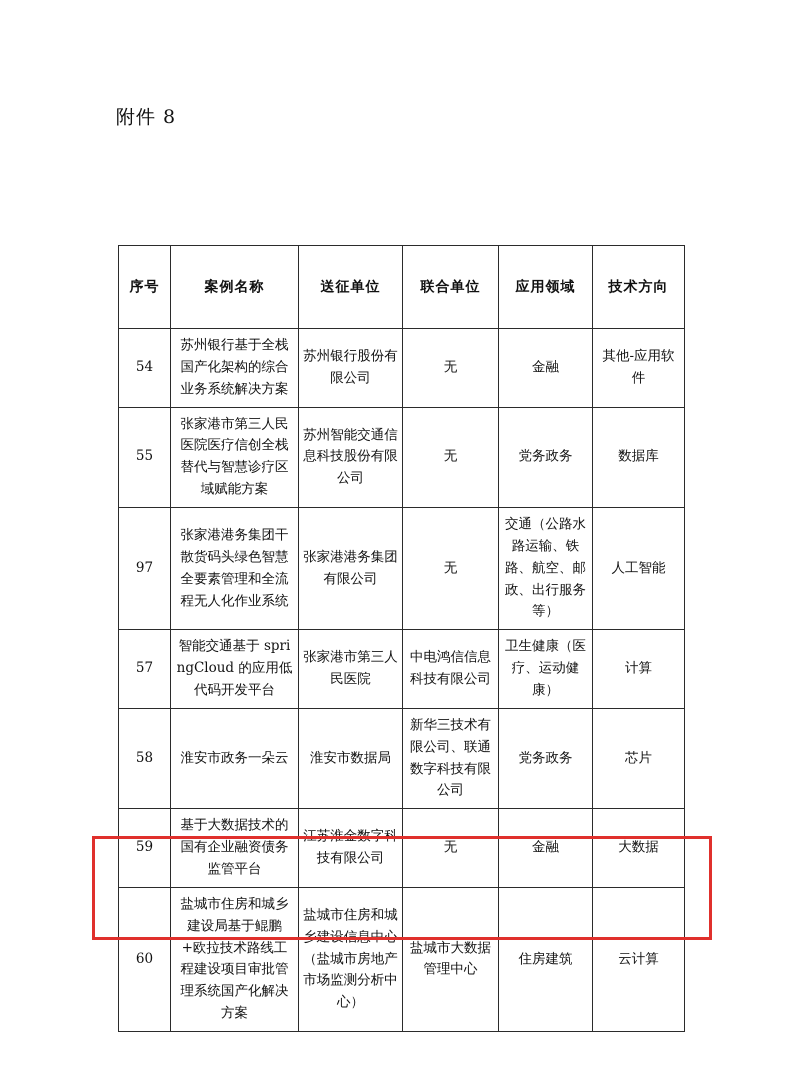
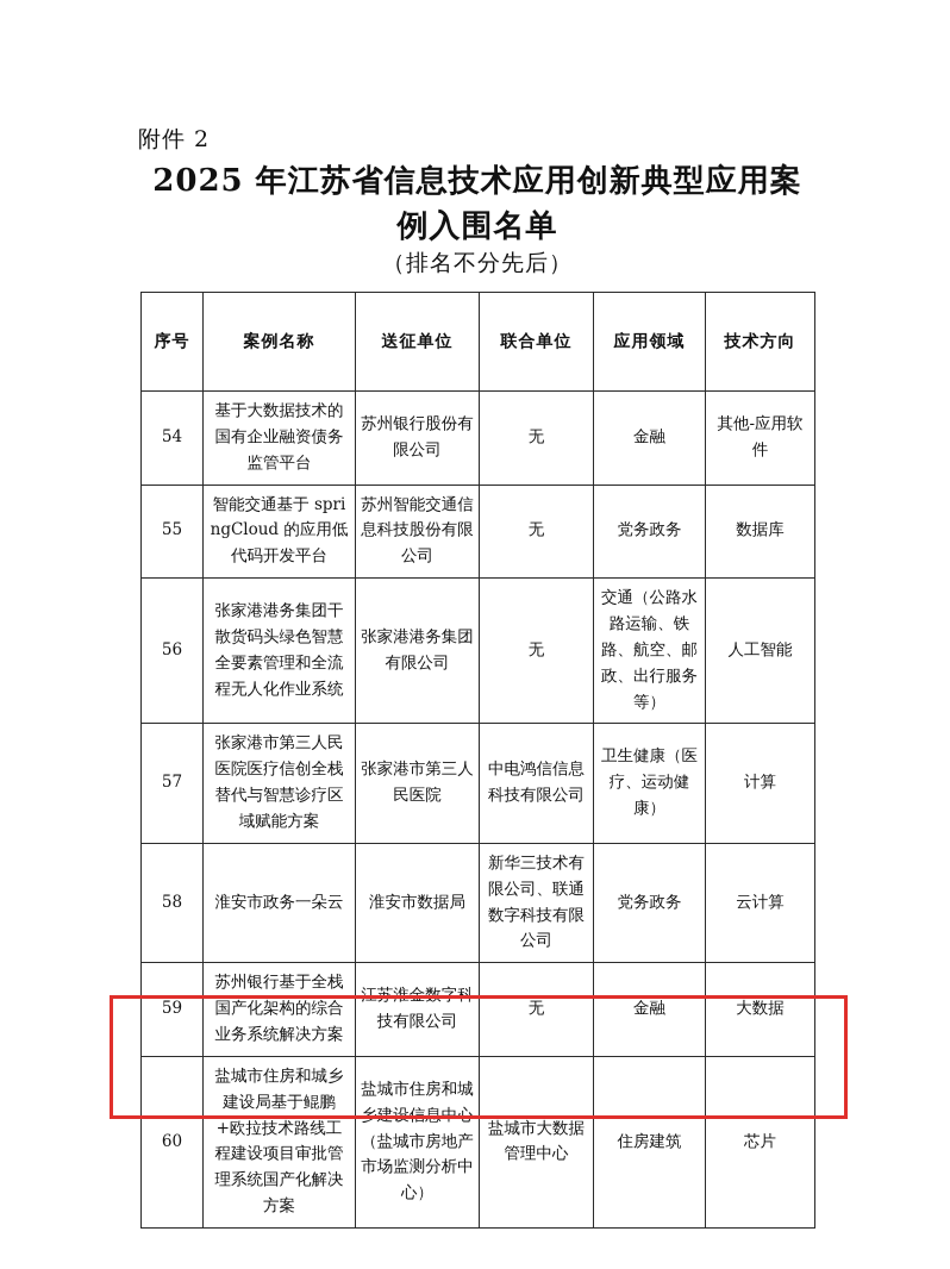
- 附件 8
+ 附件 2
+ 2025 年江苏省信息技术应用创新典型应用案例入围名单
+ （排名不分先后）
  序号	案例名称	送征单位	联合单位	应用领域	技术方向
- 54	苏州银行基于全栈国产化架构的综合业务系统解决方案	苏州银行股份有限公司	无	金融	其他-应用软件
+ 54	基于大数据技术的国有企业融资债务监管平台	苏州银行股份有限公司	无	金融	其他-应用软件
- 55	张家港市第三人民医院医疗信创全栈替代与智慧诊疗区域赋能方案	苏州智能交通信息科技股份有限公司	无	党务政务	数据库
+ 55	智能交通基于 springCloud 的应用低代码开发平台	苏州智能交通信息科技股份有限公司	无	党务政务	数据库
- 97	张家港港务集团干散货码头绿色智慧全要素管理和全流程无人化作业系统	张家港港务集团有限公司	无	交通（公路水路运输、铁路、航空、邮政、出行服务等）	人工智能
+ 56	张家港港务集团干散货码头绿色智慧全要素管理和全流程无人化作业系统	张家港港务集团有限公司	无	交通（公路水路运输、铁路、航空、邮政、出行服务等）	人工智能
- 57	智能交通基于 springCloud 的应用低代码开发平台	张家港市第三人民医院	中电鸿信信息科技有限公司	卫生健康（医疗、运动健康）	计算
+ 57	张家港市第三人民医院医疗信创全栈替代与智慧诊疗区域赋能方案	张家港市第三人民医院	中电鸿信信息科技有限公司	卫生健康（医疗、运动健康）	计算
- 58	淮安市政务一朵云	淮安市数据局	新华三技术有限公司、联通数字科技有限公司	党务政务	芯片
+ 58	淮安市政务一朵云	淮安市数据局	新华三技术有限公司、联通数字科技有限公司	党务政务	云计算
- 59	基于大数据技术的国有企业融资债务监管平台	江苏淮金数字科技有限公司	无	金融	大数据
+ 59	苏州银行基于全栈国产化架构的综合业务系统解决方案	江苏淮金数字科技有限公司	无	金融	大数据
- 60	盐城市住房和城乡建设局基于鲲鹏+欧拉技术路线工程建设项目审批管理系统国产化解决方案	盐城市住房和城乡建设信息中心（盐城市房地产市场监测分析中心）	盐城市大数据管理中心	住房建筑	云计算
+ 60	盐城市住房和城乡建设局基于鲲鹏+欧拉技术路线工程建设项目审批管理系统国产化解决方案	盐城市住房和城乡建设信息中心（盐城市房地产市场监测分析中心）	盐城市大数据管理中心	住房建筑	芯片
